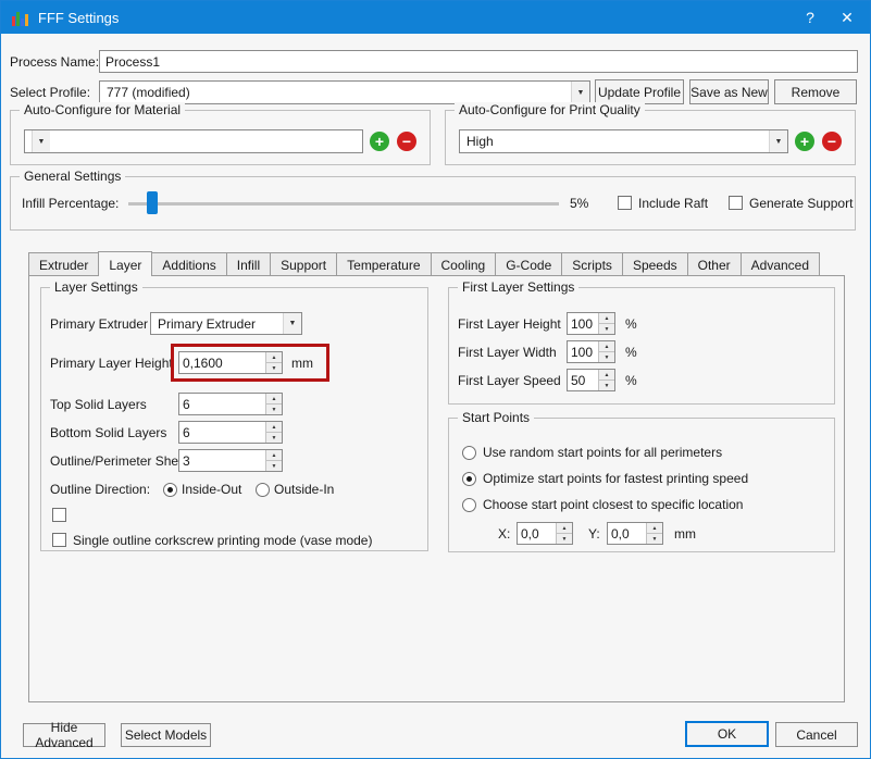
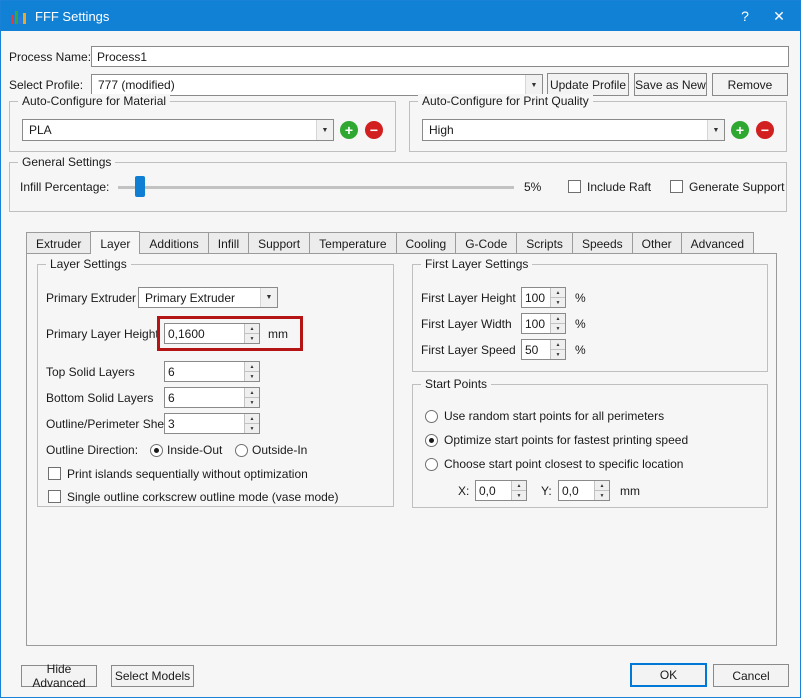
  FFF Settings
  ?
  ✕
  Process Name:
  Process1
  Select Profile:
  777 (modified)
  Update Profile
  Save as New
  Remove
  Auto-Configure for Material
+ PLA
  +
  −
  Auto-Configure for Print Quality
  High
  +
  −
  General Settings
  Infill Percentage:
  5%
  Include Raft
  Generate Support
  Extruder
  Layer
  Additions
  Infill
  Support
  Temperature
  Cooling
  G-Code
  Scripts
  Speeds
  Other
  Advanced
  Layer Settings
  Primary Extruder
  Primary Extruder
  Primary Layer Height
  0,1600
  mm
  Top Solid Layers
  6
  Bottom Solid Layers
  6
  Outline/Perimeter She
  3
  Outline Direction:
  Inside-Out
  Outside-In
+ Print islands sequentially without optimization
- Single outline corkscrew printing mode (vase mode)
+ Single outline corkscrew outline mode (vase mode)
  First Layer Settings
  First Layer Height
  100
  %
  First Layer Width
  100
  %
  First Layer Speed
  50
  %
  Start Points
  Use random start points for all perimeters
  Optimize start points for fastest printing speed
  Choose start point closest to specific location
  X:
  0,0
  Y:
  0,0
  mm
  Hide Advanced
  Select Models
  OK
  Cancel
